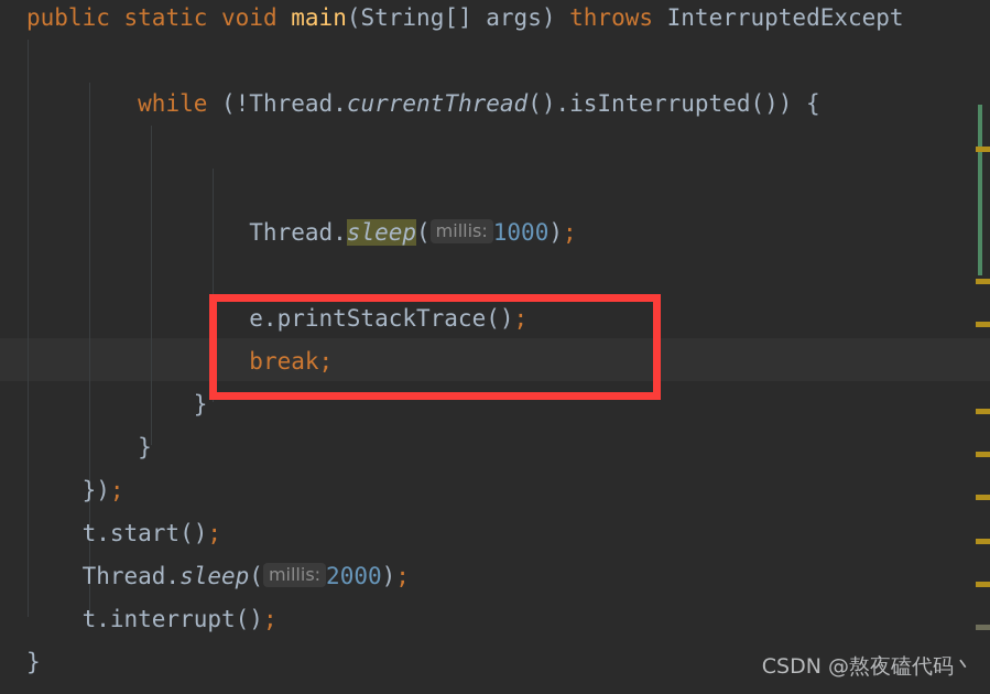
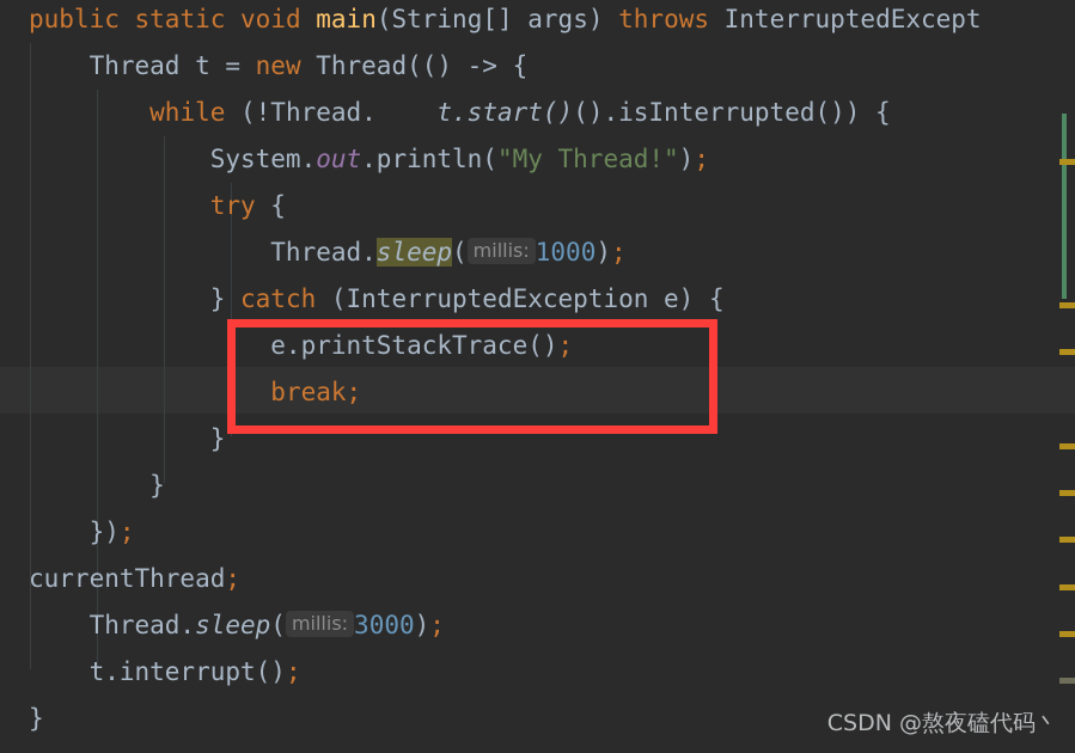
  public static void main(String[] args) throws InterruptedExcept
+ Thread t = new Thread(() -> {
- while (!Thread.currentThread().isInterrupted()) {
+ while (!Thread. t.start()().isInterrupted()) {
+ System.out.println("My Thread!");
+ try {
  Thread.sleep( millis: 1000);
+ } catch (InterruptedException e) {
  e.printStackTrace();
  break;
  }
  }
  });
- t.start();
+ currentThread;
- Thread.sleep( millis: 2000);
+ Thread.sleep( millis: 3000);
  t.interrupt();
  }
  CSDN @熬夜磕代码丶
